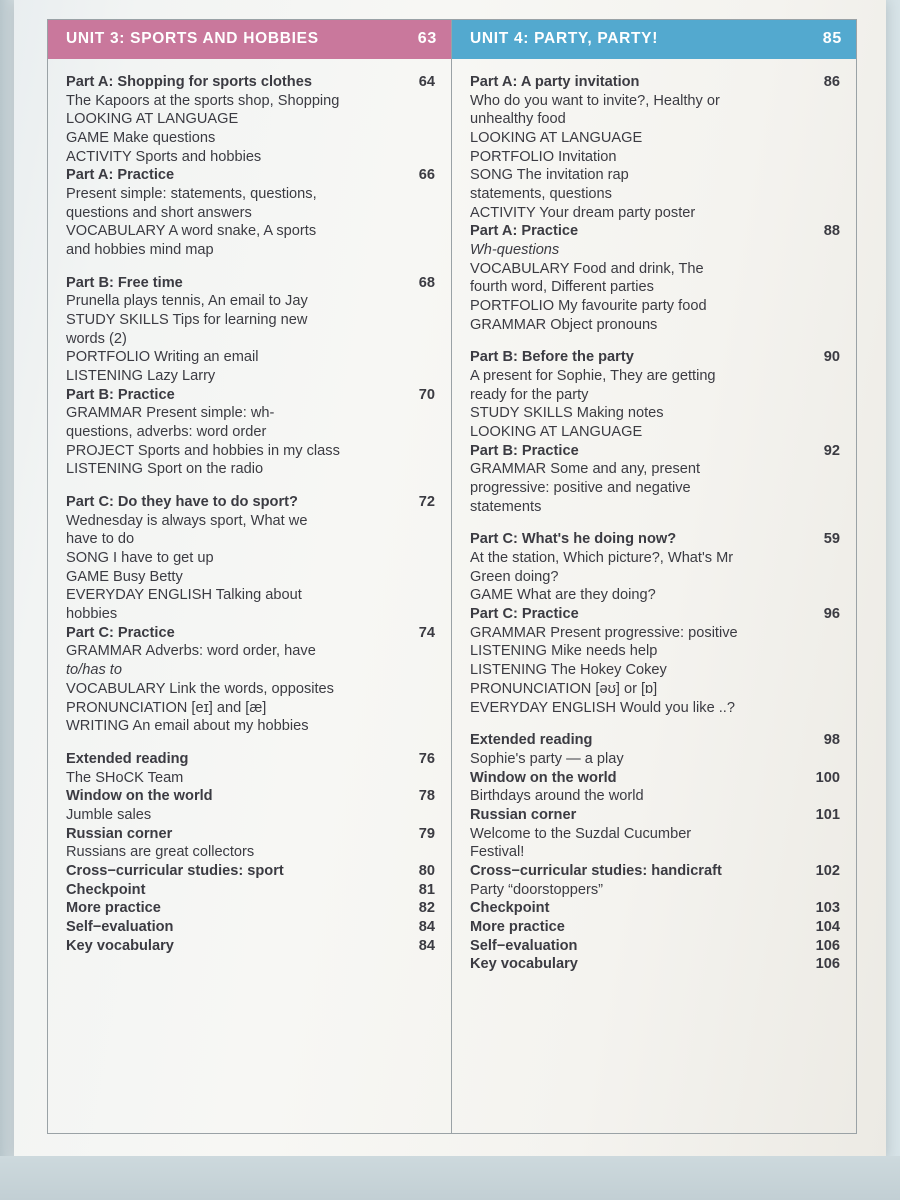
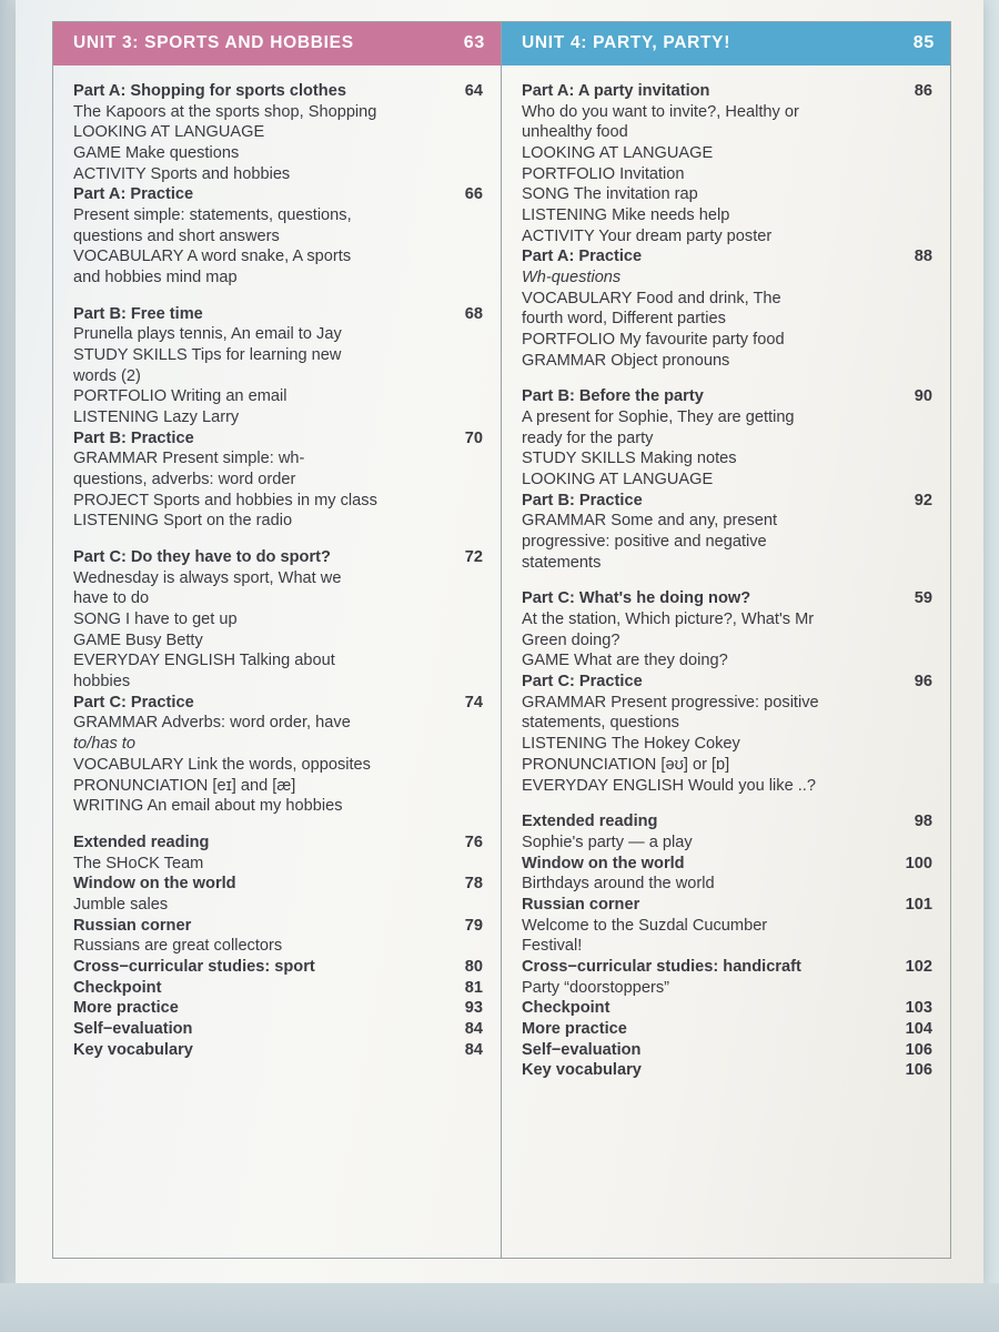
  UNIT 3: SPORTS AND HOBBIES
  63
  Part A: Shopping for sports clothes
  64
  The Kapoors at the sports shop, Shopping
  LOOKING AT LANGUAGE
  GAME Make questions
  ACTIVITY Sports and hobbies
  Part A: Practice
  66
  Present simple: statements, questions,
  questions and short answers
  VOCABULARY A word snake, A sports
  and hobbies mind map
  Part B: Free time
  68
  Prunella plays tennis, An email to Jay
  STUDY SKILLS Tips for learning new
  words (2)
  PORTFOLIO Writing an email
  LISTENING Lazy Larry
  Part B: Practice
  70
  GRAMMAR Present simple: wh-
  questions, adverbs: word order
  PROJECT Sports and hobbies in my class
  LISTENING Sport on the radio
  Part C: Do they have to do sport?
  72
  Wednesday is always sport, What we
  have to do
  SONG I have to get up
  GAME Busy Betty
  EVERYDAY ENGLISH Talking about
  hobbies
  Part C: Practice
  74
  GRAMMAR Adverbs: word order, have
  to/has to
  VOCABULARY Link the words, opposites
  PRONUNCIATION [eɪ] and [æ]
  WRITING An email about my hobbies
  Extended reading
  76
  The SHoCK Team
  Window on the world
  78
  Jumble sales
  Russian corner
  79
  Russians are great collectors
  Cross−curricular studies: sport
  80
  Checkpoint
  81
  More practice
- 82
+ 93
  Self−evaluation
  84
  Key vocabulary
  84
  UNIT 4: PARTY, PARTY!
  85
  Part A: A party invitation
  86
  Who do you want to invite?, Healthy or
  unhealthy food
  LOOKING AT LANGUAGE
  PORTFOLIO Invitation
  SONG The invitation rap
- statements, questions
+ LISTENING Mike needs help
  ACTIVITY Your dream party poster
  Part A: Practice
  88
  Wh-questions
  VOCABULARY Food and drink, The
  fourth word, Different parties
  PORTFOLIO My favourite party food
  GRAMMAR Object pronouns
  Part B: Before the party
  90
  A present for Sophie, They are getting
  ready for the party
  STUDY SKILLS Making notes
  LOOKING AT LANGUAGE
  Part B: Practice
  92
  GRAMMAR Some and any, present
  progressive: positive and negative
  statements
  Part C: What's he doing now?
  59
  At the station, Which picture?, What's Mr
  Green doing?
  GAME What are they doing?
  Part C: Practice
  96
  GRAMMAR Present progressive: positive
- LISTENING Mike needs help
+ statements, questions
  LISTENING The Hokey Cokey
  PRONUNCIATION [əʊ] or [ɒ]
  EVERYDAY ENGLISH Would you like ..?
  Extended reading
  98
  Sophie's party — a play
  Window on the world
  100
  Birthdays around the world
  Russian corner
  101
  Welcome to the Suzdal Cucumber
  Festival!
  Cross−curricular studies: handicraft
  102
  Party “doorstoppers”
  Checkpoint
  103
  More practice
  104
  Self−evaluation
  106
  Key vocabulary
  106
